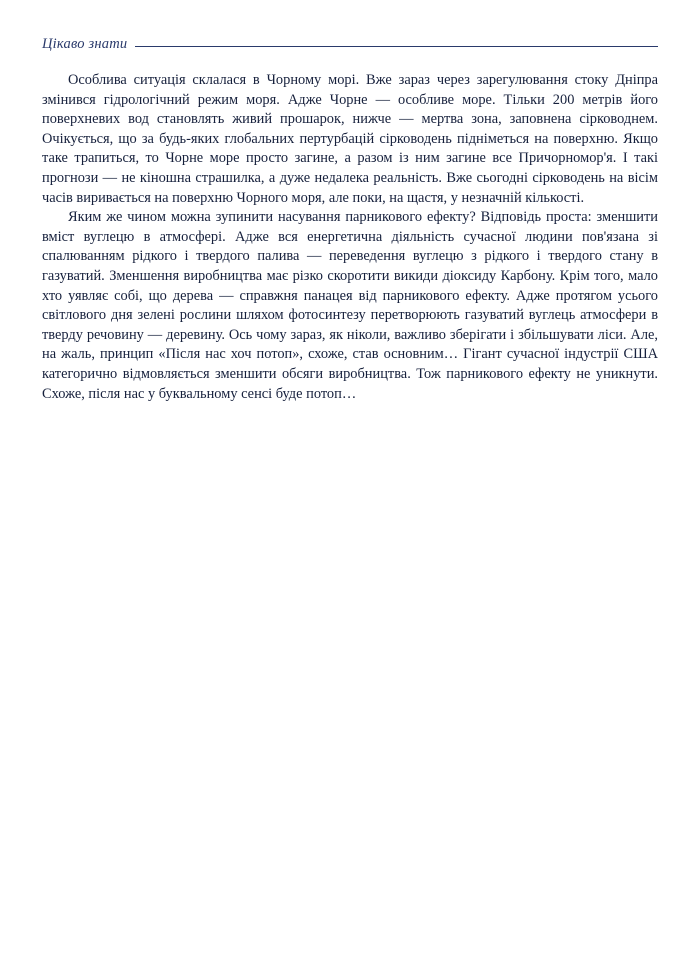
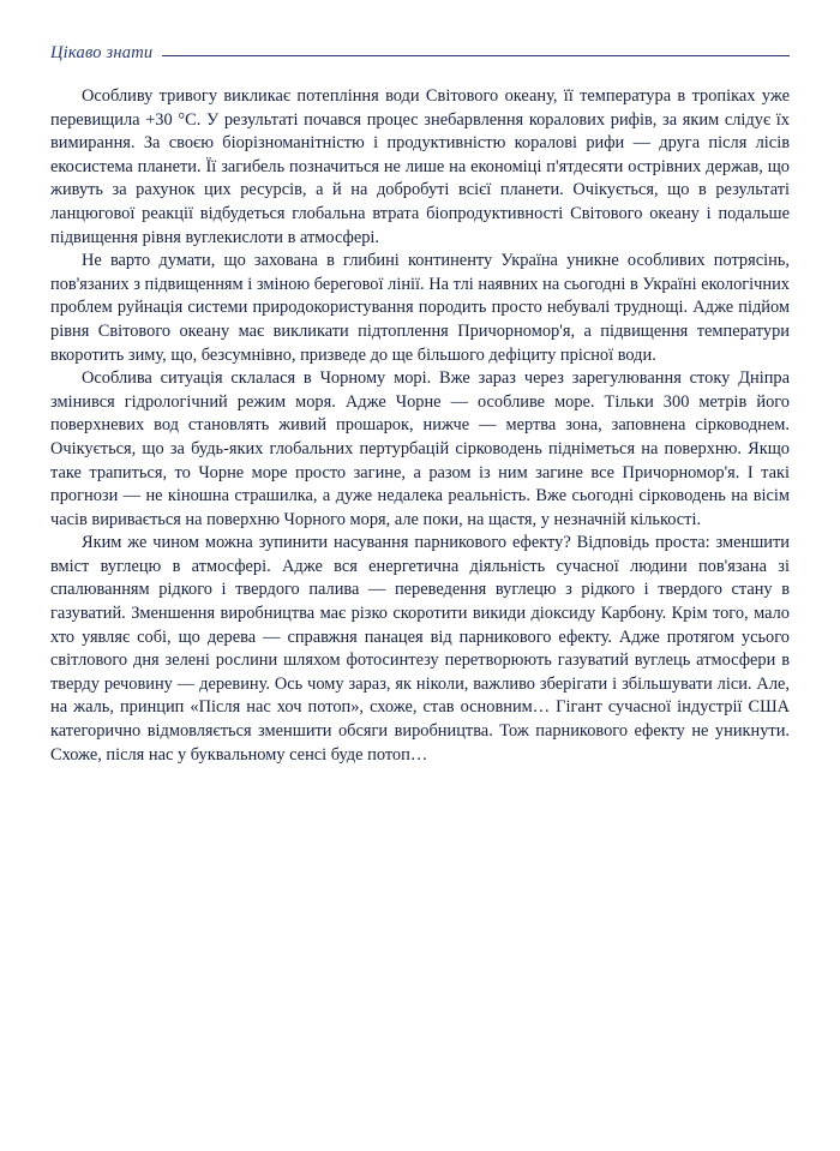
  Цікаво знати
+ Особливу тривогу викликає потепління води Світового океану, її температура в тропіках уже перевищила +30 °С. У результаті почався процес знебарвлення коралових рифів, за яким слідує їх вимирання. За своєю біорізноманітністю і продуктивністю коралові рифи — друга після лісів екосистема планети. Її загибель позначиться не лише на економіці п'ятдесяти острівних держав, що живуть за рахунок цих ресурсів, а й на добробуті всієї планети. Очікується, що в результаті ланцюгової реакції відбудеться глобальна втрата біопродуктивності Світового океану і подальше підвищення рівня вуглекислоти в атмосфері.
+ Не варто думати, що захована в глибині континенту Україна уникне особливих потрясінь, пов'язаних з підвищенням і зміною берегової лінії. На тлі наявних на сьогодні в Україні екологічних проблем руйнація системи природокористування породить просто небувалі труднощі. Адже підйом рівня Світового океану має викликати підтоплення Причорномор'я, а підвищення температури вкоротить зиму, що, безсумнівно, призведе до ще більшого дефіциту прісної води.
- Особлива ситуація склалася в Чорному морі. Вже зараз через зарегулювання стоку Дніпра змінився гідрологічний режим моря. Адже Чорне — особливе море. Тільки 200 метрів його поверхневих вод становлять живий прошарок, нижче — мертва зона, заповнена сірководнем. Очікується, що за будь-яких глобальних пертурбацій сірководень підніметься на поверхню. Якщо таке трапиться, то Чорне море просто загине, а разом із ним загине все Причорномор'я. І такі прогнози — не кіношна страшилка, а дуже недалека реальність. Вже сьогодні сірководень на вісім часів виривається на поверхню Чорного моря, але поки, на щастя, у незначній кількості.
+ Особлива ситуація склалася в Чорному морі. Вже зараз через зарегулювання стоку Дніпра змінився гідрологічний режим моря. Адже Чорне — особливе море. Тільки 300 метрів його поверхневих вод становлять живий прошарок, нижче — мертва зона, заповнена сірководнем. Очікується, що за будь-яких глобальних пертурбацій сірководень підніметься на поверхню. Якщо таке трапиться, то Чорне море просто загине, а разом із ним загине все Причорномор'я. І такі прогнози — не кіношна страшилка, а дуже недалека реальність. Вже сьогодні сірководень на вісім часів виривається на поверхню Чорного моря, але поки, на щастя, у незначній кількості.
  Яким же чином можна зупинити насування парникового ефекту? Відповідь проста: зменшити вміст вуглецю в атмосфері. Адже вся енергетична діяльність сучасної людини пов'язана зі спалюванням рідкого і твердого палива — переведення вуглецю з рідкого і твердого стану в газуватий. Зменшення виробництва має різко скоротити викиди діоксиду Карбону. Крім того, мало хто уявляє собі, що дерева — справжня панацея від парникового ефекту. Адже протягом усього світлового дня зелені рослини шляхом фотосинтезу перетворюють газуватий вуглець атмосфери в тверду речовину — деревину. Ось чому зараз, як ніколи, важливо зберігати і збільшувати ліси. Але, на жаль, принцип «Після нас хоч потоп», схоже, став основним… Гігант сучасної індустрії США категорично відмовляється зменшити обсяги виробництва. Тож парникового ефекту не уникнути. Схоже, після нас у буквальному сенсі буде потоп…
